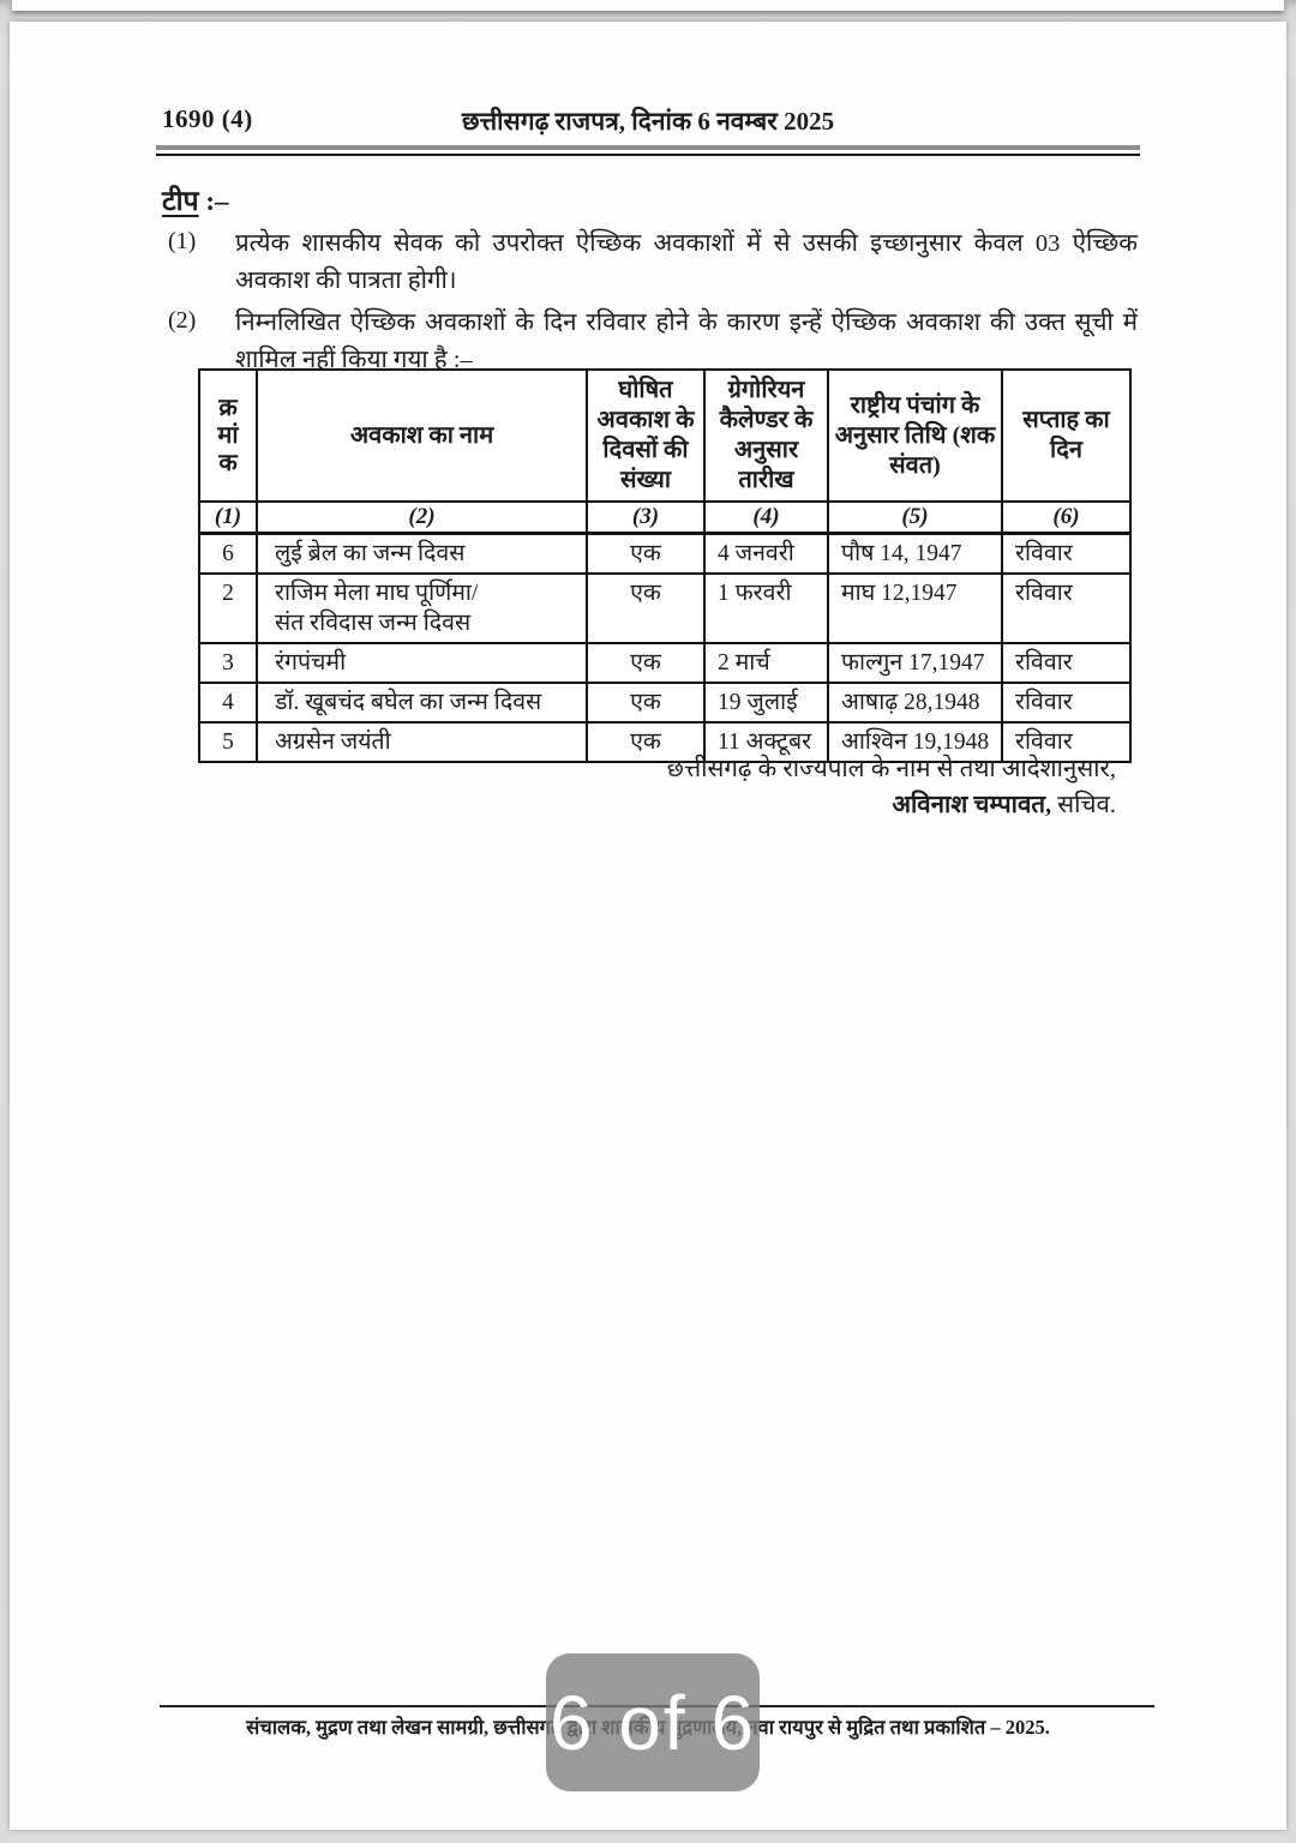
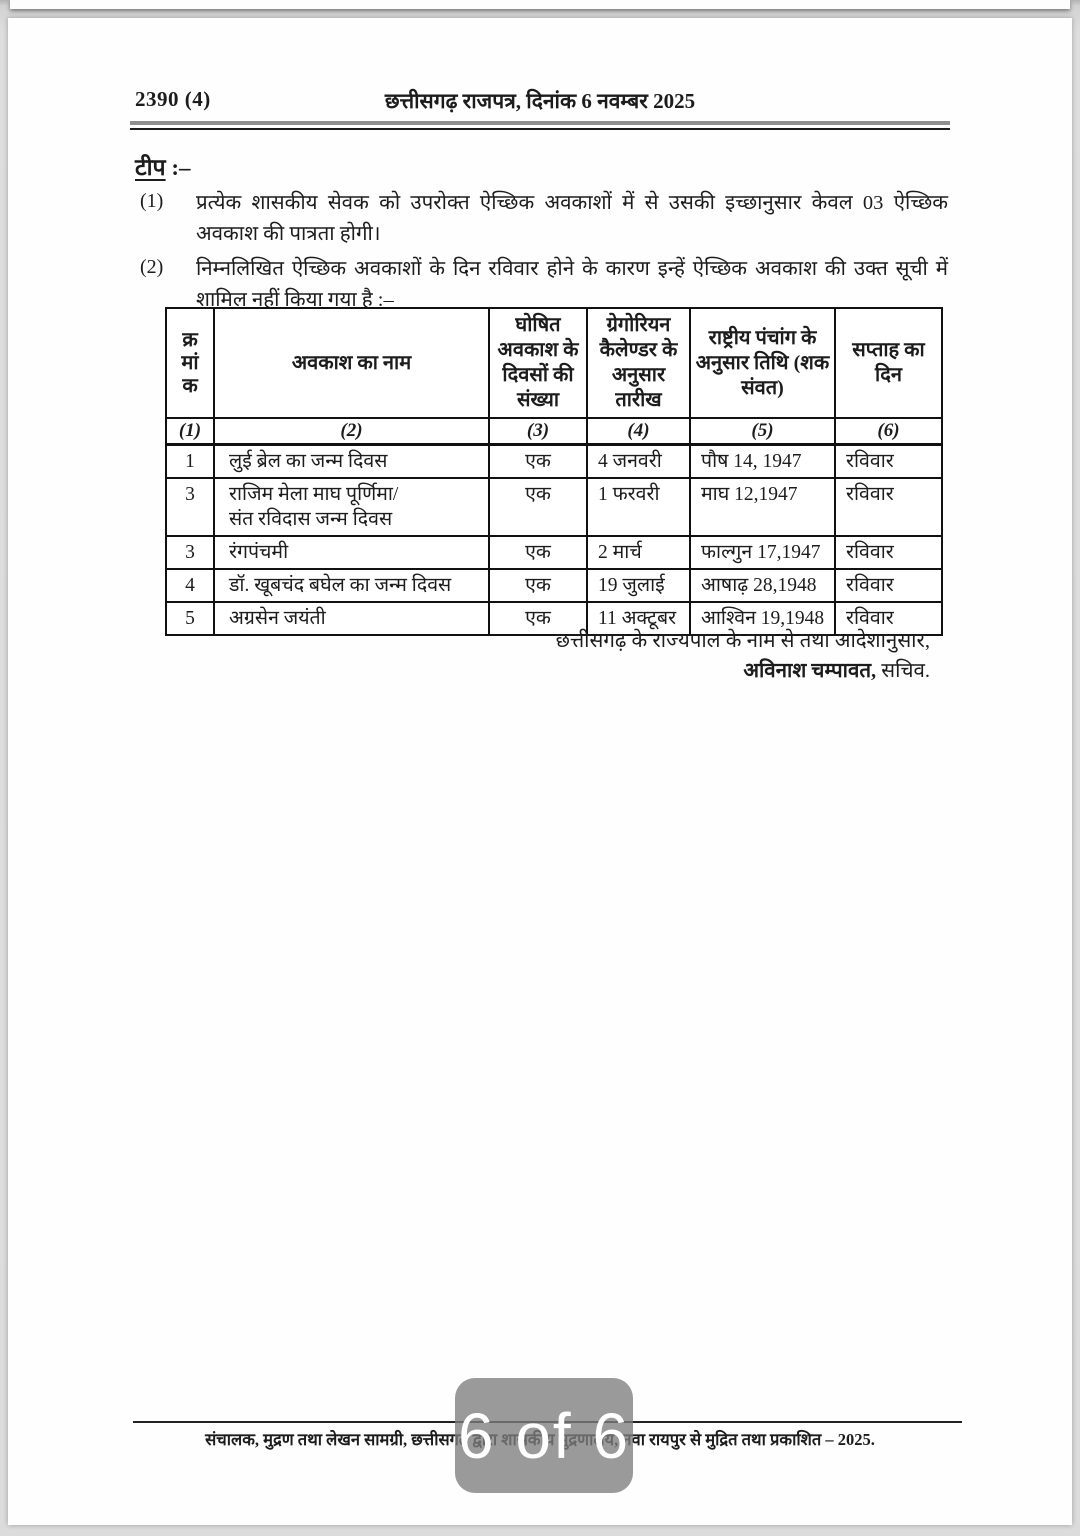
- 1690 (4)
+ 2390 (4)
  छत्तीसगढ़ राजपत्र, दिनांक 6 नवम्बर 2025
  टीप :–
  (1)
  प्रत्येक शासकीय सेवक को उपरोक्त ऐच्छिक अवकाशों में से उसकी इच्छानुसार केवल 03 ऐच्छिक अवकाश की पात्रता होगी।
  (2)
  निम्नलिखित ऐच्छिक अवकाशों के दिन रविवार होने के कारण इन्हें ऐच्छिक अवकाश की उक्त सूची में शामिल नहीं किया गया है :–
  क्र मां क	अवकाश का नाम	घोषित अवकाश के दिवसों की संख्या	ग्रेगोरियन कैलेण्डर के अनुसार तारीख	राष्ट्रीय पंचांग के अनुसार तिथि (शक संवत)	सप्ताह का दिन
  (1)	(2)	(3)	(4)	(5)	(6)
- 6	लुई ब्रेल का जन्म दिवस	एक	4 जनवरी	पौष 14, 1947	रविवार
+ 1	लुई ब्रेल का जन्म दिवस	एक	4 जनवरी	पौष 14, 1947	रविवार
- 2	राजिम मेला माघ पूर्णिमा/ संत रविदास जन्म दिवस	एक	1 फरवरी	माघ 12,1947	रविवार
+ 3	राजिम मेला माघ पूर्णिमा/ संत रविदास जन्म दिवस	एक	1 फरवरी	माघ 12,1947	रविवार
  3	रंगपंचमी	एक	2 मार्च	फाल्गुन 17,1947	रविवार
  4	डॉ. खूबचंद बघेल का जन्म दिवस	एक	19 जुलाई	आषाढ़ 28,1948	रविवार
  5	अग्रसेन जयंती	एक	11 अक्टूबर	आश्विन 19,1948	रविवार
  छत्तीसगढ़ के राज्यपाल के नाम से तथा आदेशानुसार,
  अविनाश चम्पावत, सचिव.
  संचालक, मुद्रण तथा लेखन सामग्री, छत्तीसगढ़ द्वारा शासकीय मुद्रणालय, नवा रायपुर से मुद्रित तथा प्रकाशित – 2025.
  6 of 6
